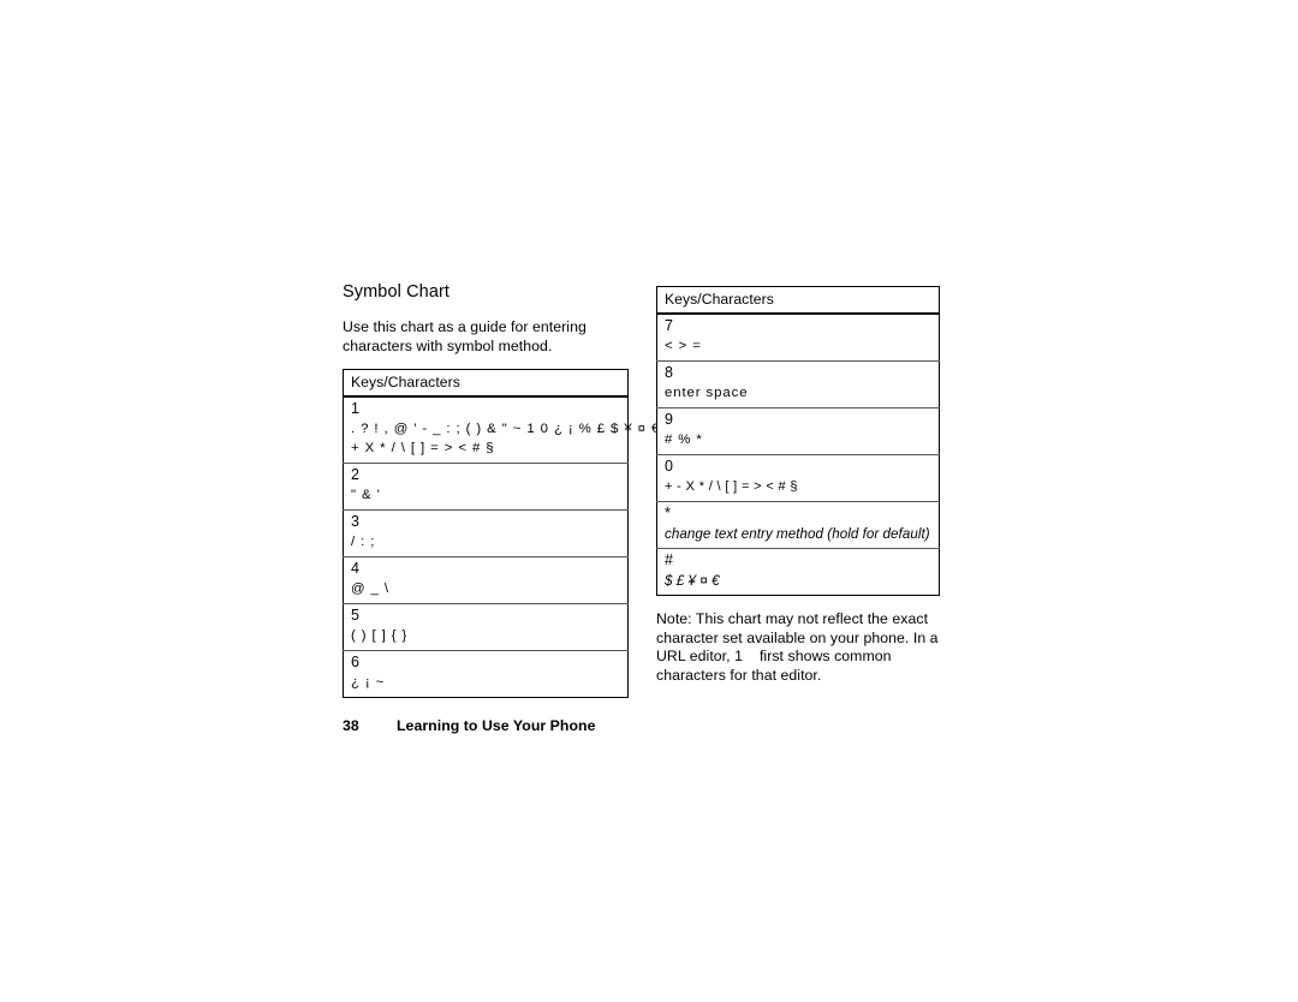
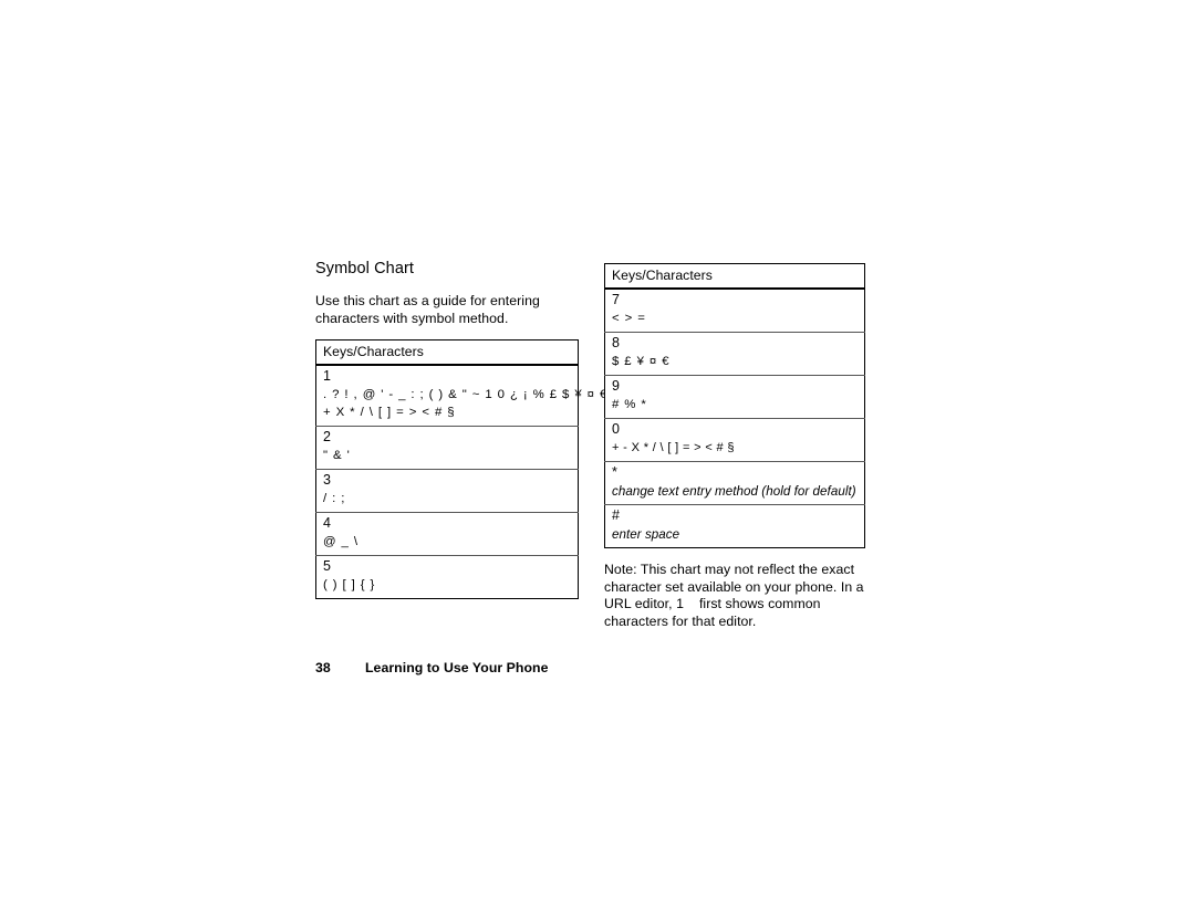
  Symbol Chart
  Use this chart as a guide for entering characters with symbol method.
  Keys/Characters
  1 . ? ! , @ ' - _ : ; ( ) & " ~ 1 0 ¿ ¡ % £ $ ¥ ¤ + X * / \ [ ] = > < # §
  2 " & '
  3 / : ;
  4 @ _ \
  5 ( ) [ ] { }
- 6 ¿ ¡ ~
  Keys/Characters
  7 < > =
- 8 enter space
+ 8 $ £ ¥ ¤ €
  9 # % *
  0 + - X * / \ [ ] = > < # §
  * change text entry method (hold for default)
- # $ £ ¥ ¤ €
+ # enter space
  Note: This chart may not reflect the exact character set available on your phone. In a URL editor, 1 first shows common characters for that editor.
  38 Learning to Use Your Phone
